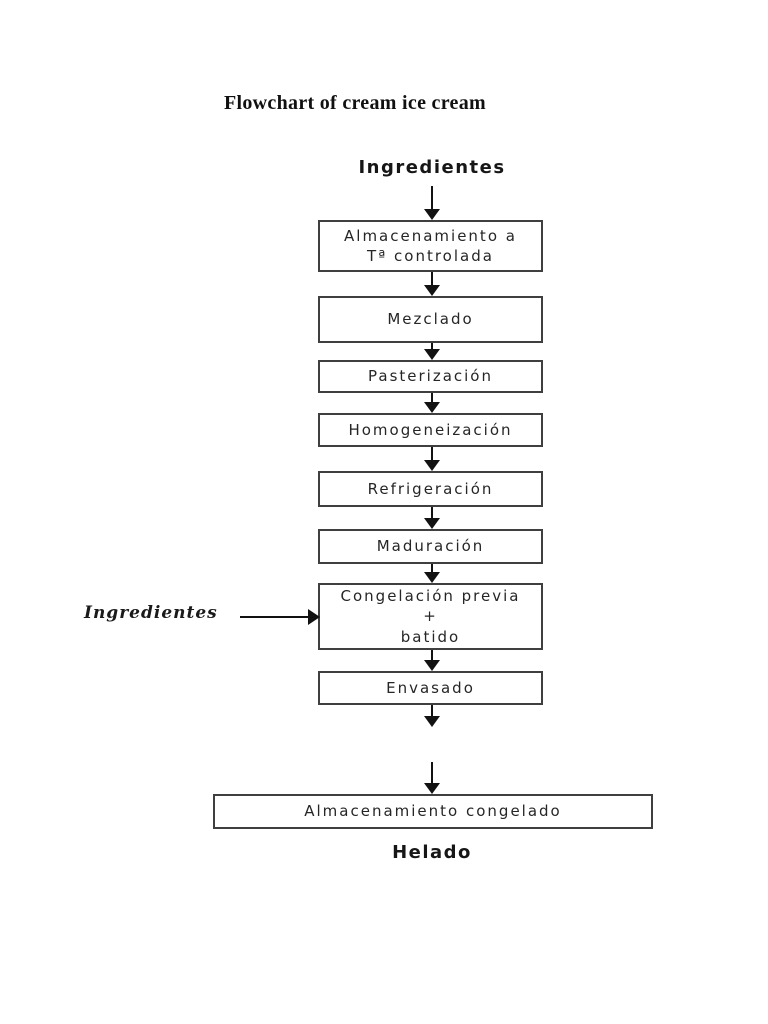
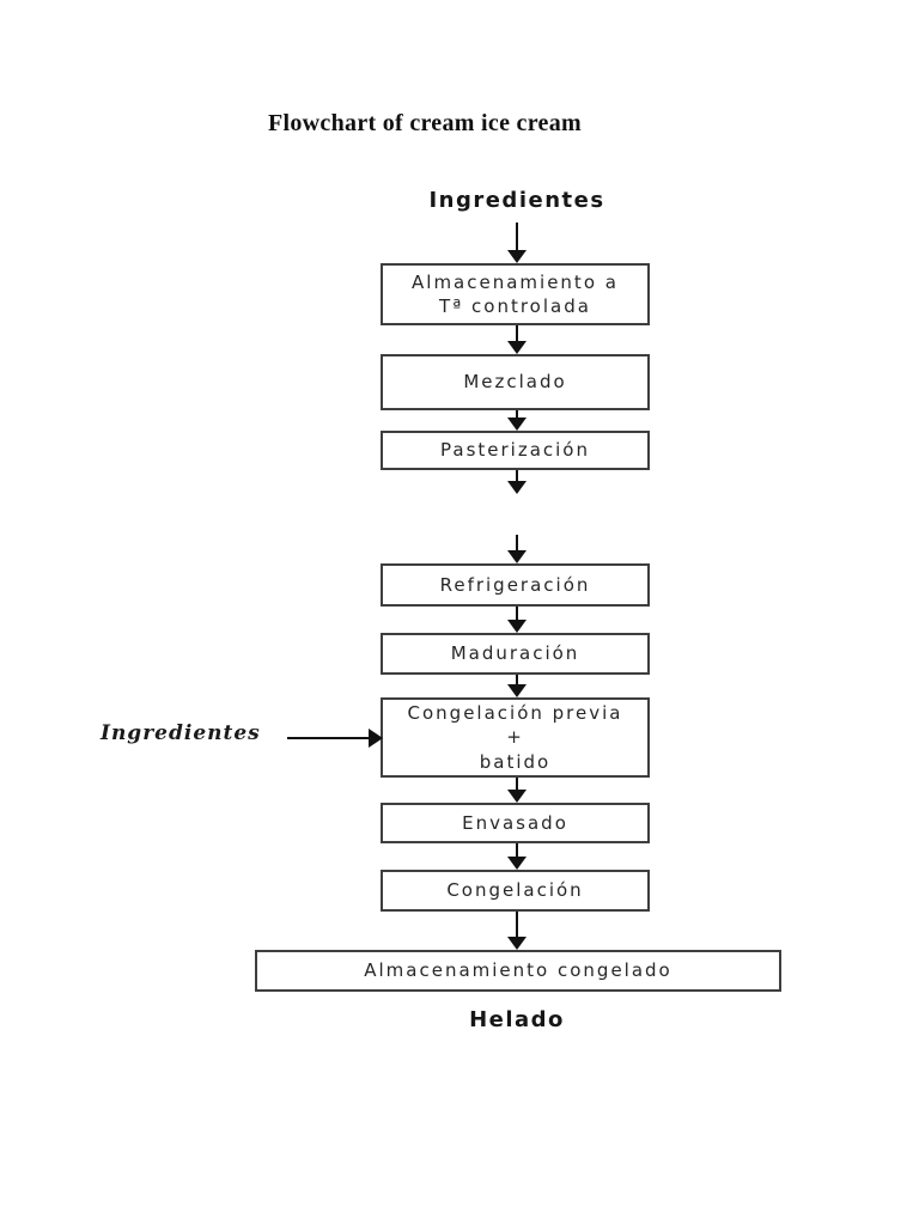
  Flowchart of cream ice cream
  Ingredientes
  Almacenamiento a
  Tª controlada
  Mezclado
  Pasterización
- Homogeneización
  Refrigeración
  Maduración
  Congelación previa
  +
  batido
  Ingredientes
  Envasado
+ Congelación
  Almacenamiento congelado
  Helado
